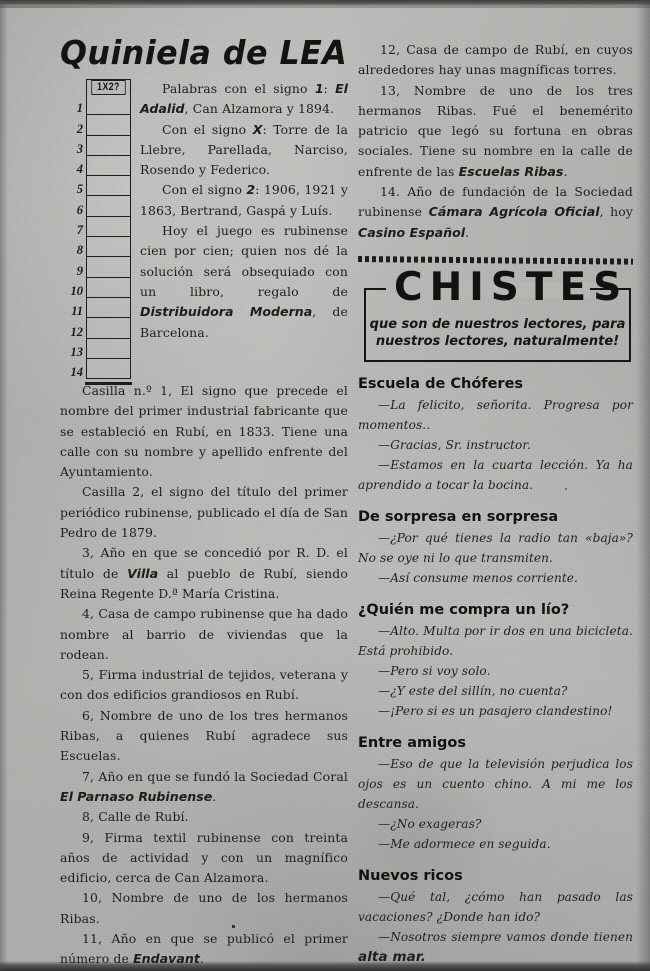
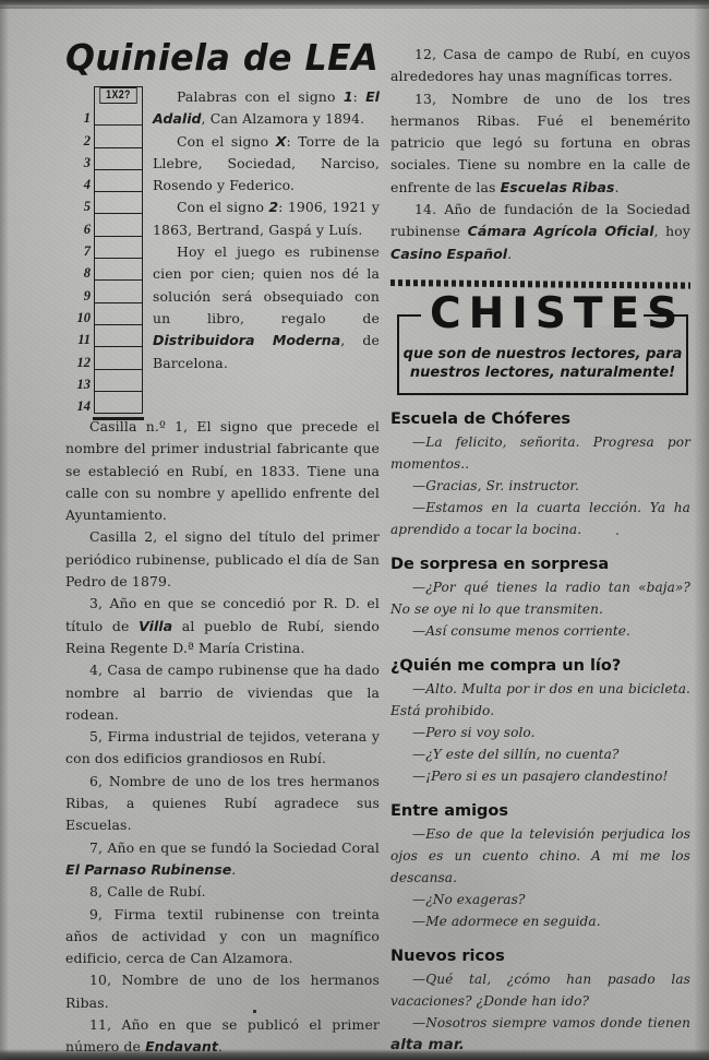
  Quiniela de LEA
  1X2?
  1
  2
  3
  4
  5
  6
  7
  8
  9
  10
  11
  12
  13
  14
  Palabras con el signo 1: El Adalid, Can Alzamora y 1894.
- Con el signo X: Torre de la Llebre, Parellada, Narciso, Rosendo y Federico.
+ Con el signo X: Torre de la Llebre, Sociedad, Narciso, Rosendo y Federico.
  Con el signo 2: 1906, 1921 y 1863, Bertrand, Gaspá y Luís.
  Hoy el juego es rubinense cien por cien; quien nos dé la solución será obsequiado con un libro, regalo de Distribuidora Moderna, de Barcelona.
  Casilla n.º 1, El signo que precede el nombre del primer industrial fabricante que se estableció en Rubí, en 1833. Tiene una calle con su nombre y apellido enfrente del Ayuntamiento.
  Casilla 2, el signo del título del primer periódico rubinense, publicado el día de San Pedro de 1879.
  3, Año en que se concedió por R. D. el título de Villa al pueblo de Rubí, siendo Reina Regente D.ª María Cristina.
  4, Casa de campo rubinense que ha dado nombre al barrio de viviendas que la rodean.
  5, Firma industrial de tejidos, veterana y con dos edificios grandiosos en Rubí.
  6, Nombre de uno de los tres hermanos Ribas, a quienes Rubí agradece sus Escuelas.
  7, Año en que se fundó la Sociedad Coral El Parnaso Rubinense.
  8, Calle de Rubí.
  9, Firma textil rubinense con treinta años de actividad y con un magnífico edificio, cerca de Can Alzamora.
  10, Nombre de uno de los hermanos Ribas.
  11, Año en que se publicó el primer número de Endavant.
  12, Casa de campo de Rubí, en cuyos alrededores hay unas magníficas torres.
  13, Nombre de uno de los tres hermanos Ribas. Fué el benemérito patricio que legó su fortuna en obras sociales. Tiene su nombre en la calle de enfrente de las Escuelas Ribas.
  14. Año de fundación de la Sociedad rubinense Cámara Agrícola Oficial, hoy Casino Español.
  CHISTES
  que son de nuestros lectores, para
  nuestros lectores, naturalmente!
  Escuela de Chóferes
  —La felicito, señorita. Progresa por momentos..
  —Gracias, Sr. instructor.
  —Estamos en la cuarta lección. Ya ha aprendido a tocar la bocina.
  De sorpresa en sorpresa
  —¿Por qué tienes la radio tan «baja»? No se oye ni lo que transmiten.
  —Así consume menos corriente.
  ¿Quién me compra un lío?
  —Alto. Multa por ir dos en una bicicleta. Está prohibido.
  —Pero si voy solo.
  —¿Y este del sillín, no cuenta?
  —¡Pero si es un pasajero clandestino!
  Entre amigos
  —Eso de que la televisión perjudica los ojos es un cuento chino. A mi me los descansa.
  —¿No exageras?
  —Me adormece en seguida.
  Nuevos ricos
  —Qué tal, ¿cómo han pasado las vacaciones? ¿Donde han ido?
  —Nosotros siempre vamos donde tienen alta mar.
